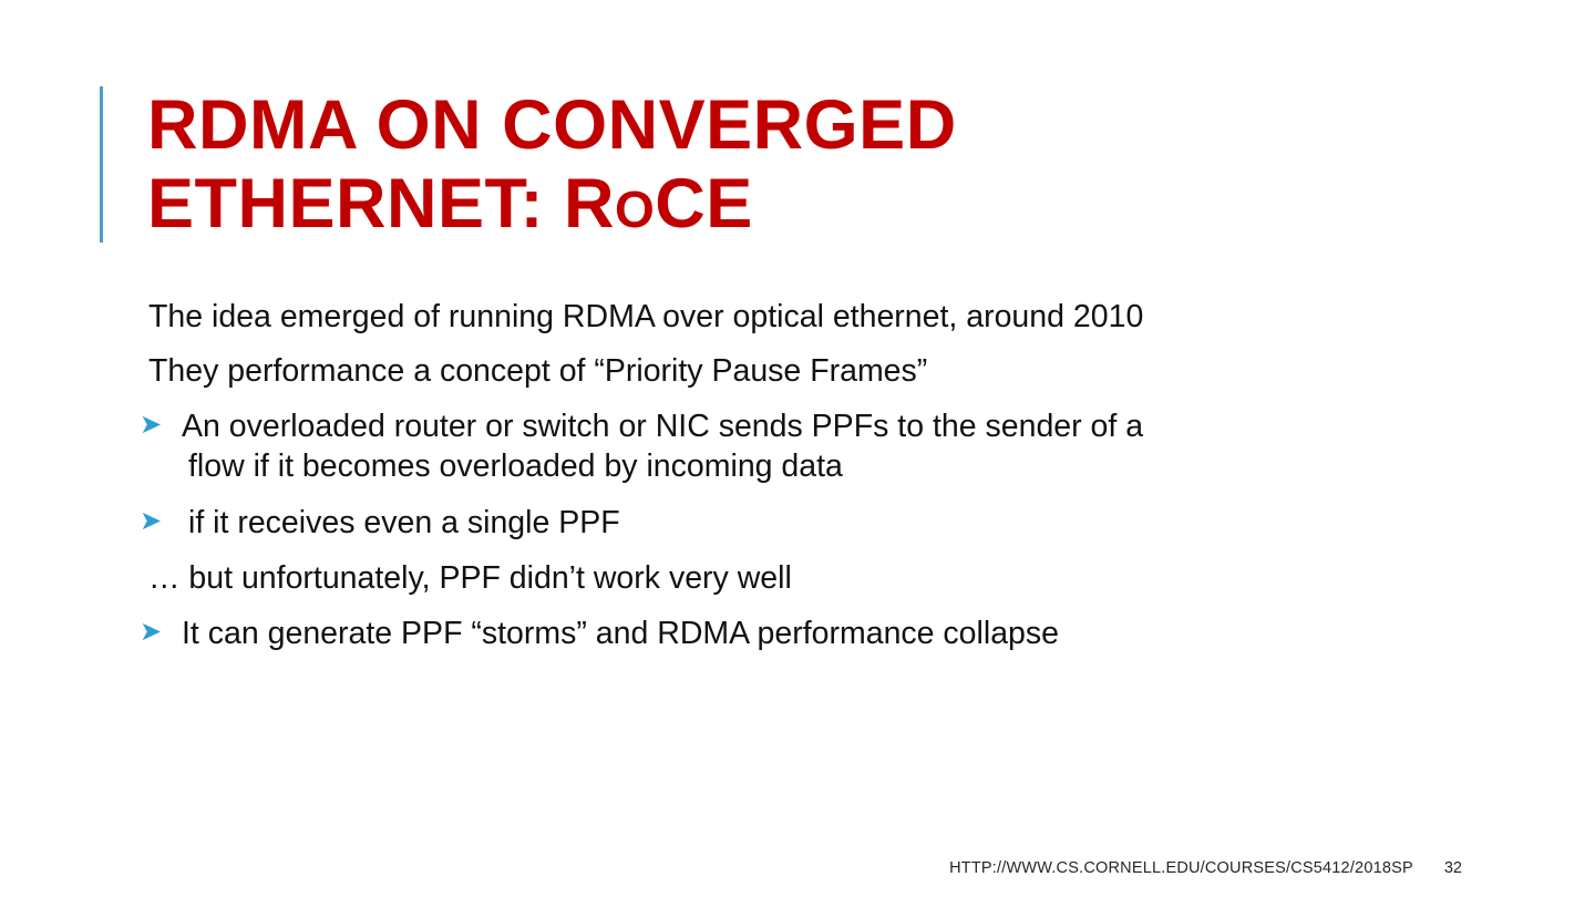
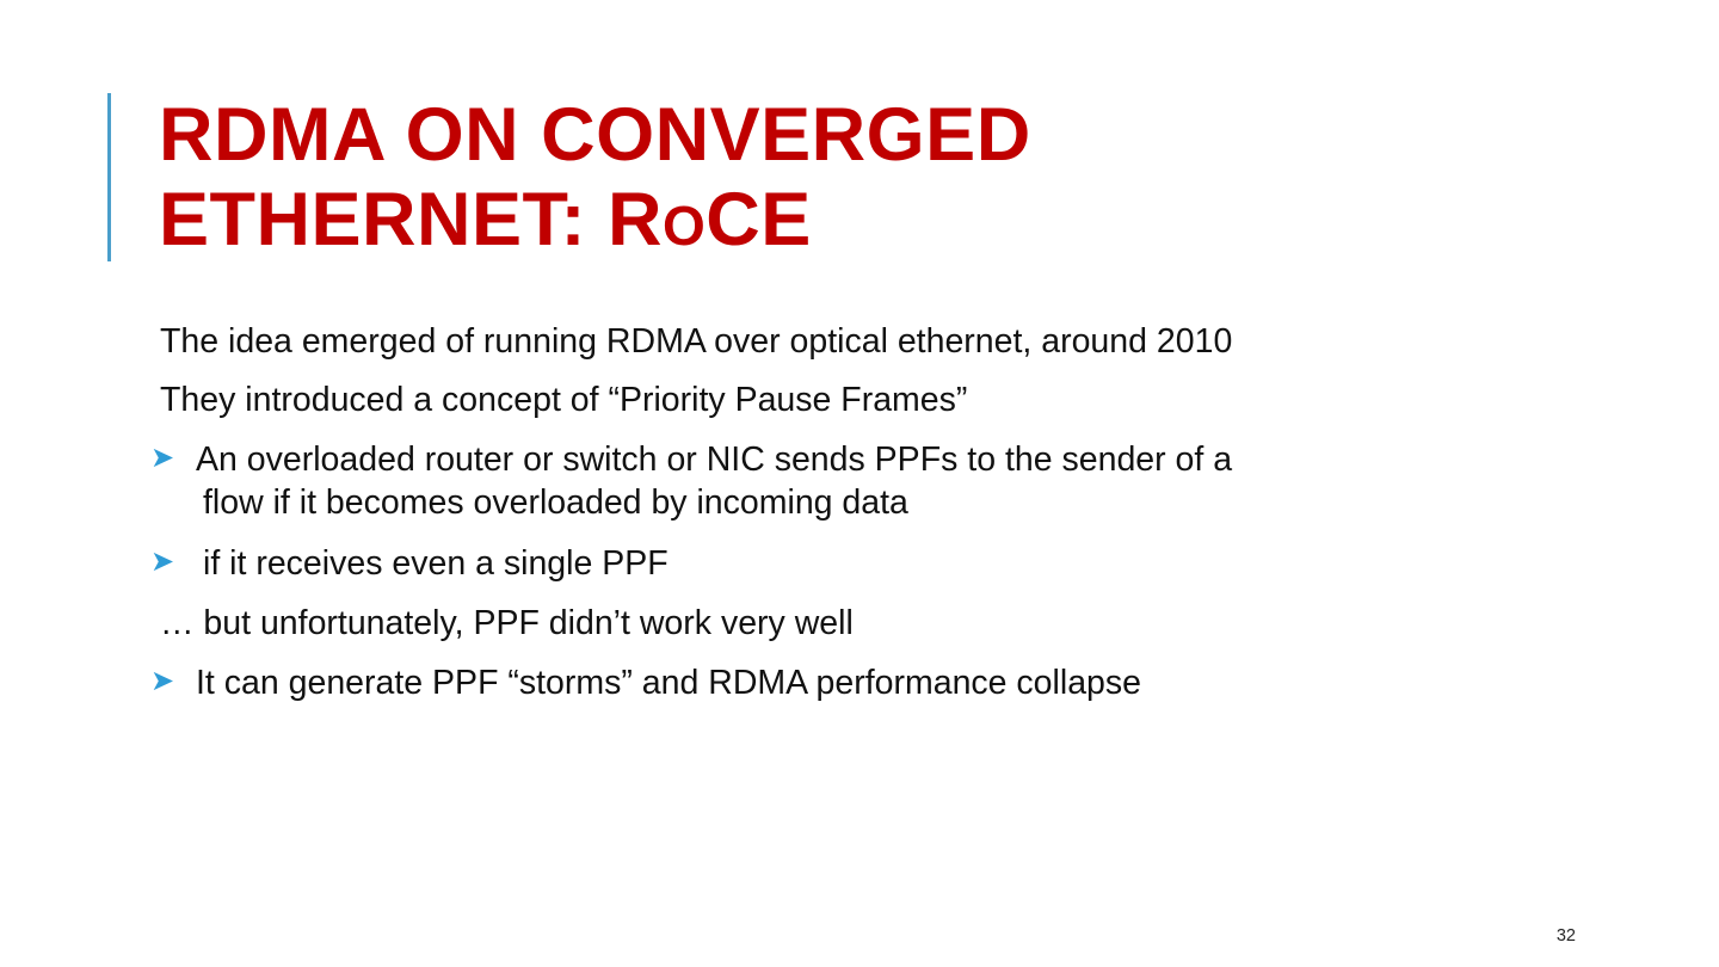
  RDMA ON CONVERGED
  ETHERNET: ROCE
  The idea emerged of running RDMA over optical ethernet, around 2010
- They performance a concept of “Priority Pause Frames”
+ They introduced a concept of “Priority Pause Frames”
  ➤
  An overloaded router or switch or NIC sends PPFs to the sender of a
  flow if it becomes overloaded by incoming data
  ➤
  if it receives even a single PPF
  … but unfortunately, PPF didn’t work very well
  ➤
  It can generate PPF “storms” and RDMA performance collapse
- HTTP://WWW.CS.CORNELL.EDU/COURSES/CS5412/2018SP
  32
